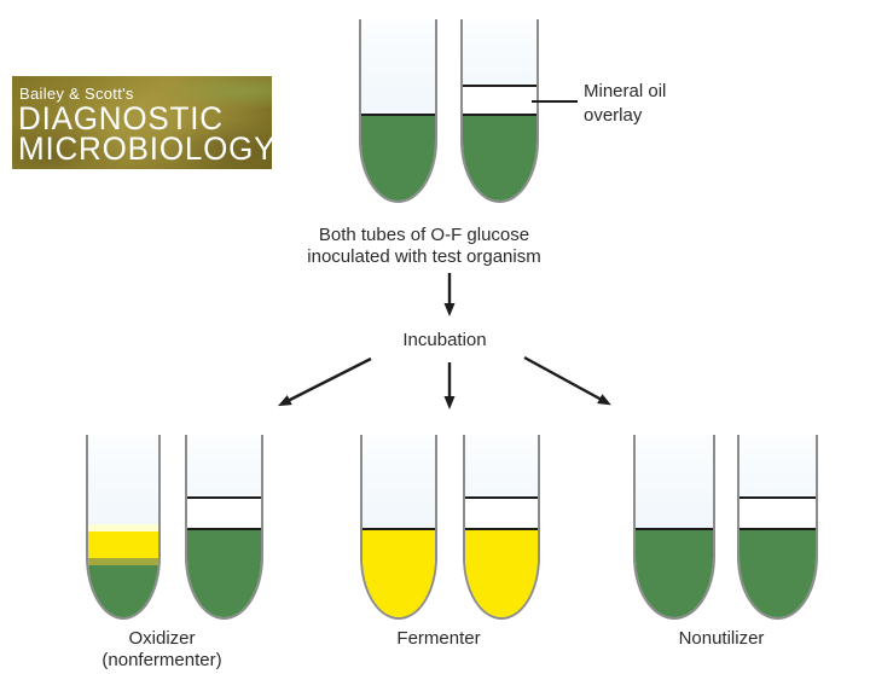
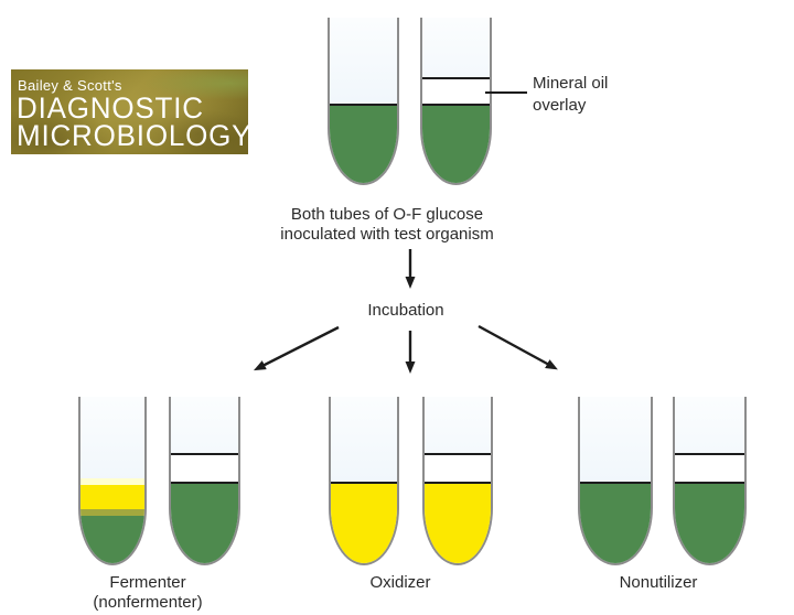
  Bailey & Scott's
  DIAGNOSTIC
  MICROBIOLOGY
  Mineral oil
  overlay
  Both tubes of O-F glucose
  inoculated with test organism
  Incubation
- Oxidizer
+ Fermenter
  (nonfermenter)
- Fermenter
+ Oxidizer
  Nonutilizer
